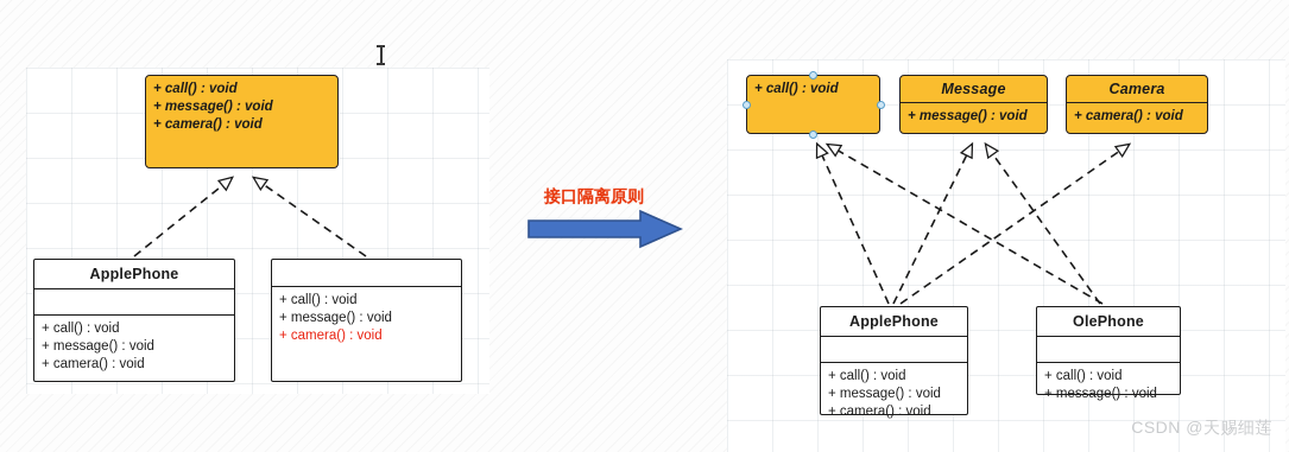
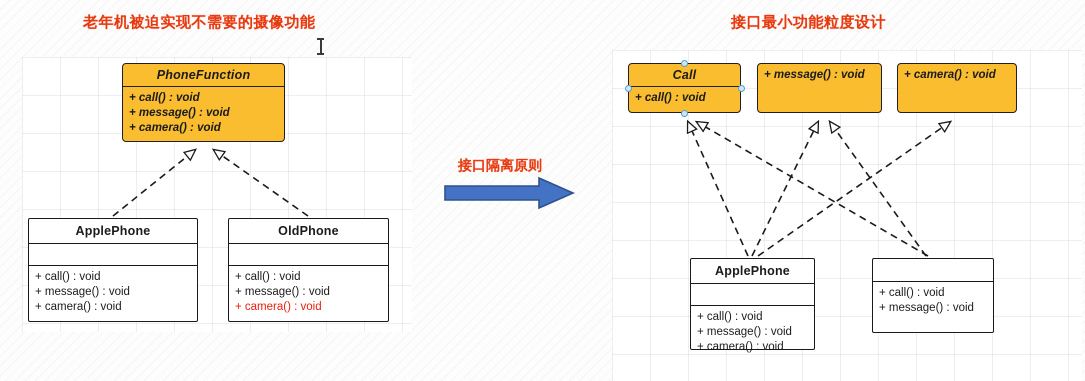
+ 老年机被迫实现不需要的摄像功能
+ 接口最小功能粒度设计
+ PhoneFunction
  + call() : void
  + message() : void
  + camera() : void
  ApplePhone
  + call() : void
  + message() : void
  + camera() : void
+ OldPhone
  + call() : void
  + message() : void
  + camera() : void
  接口隔离原则
+ Call
  + call() : void
- Message
  + message() : void
- Camera
  + camera() : void
  ApplePhone
  + call() : void
  + message() : void
  + camera() : void
- OlePhone
  + call() : void
  + message() : void
- CSDN @天赐细莲
